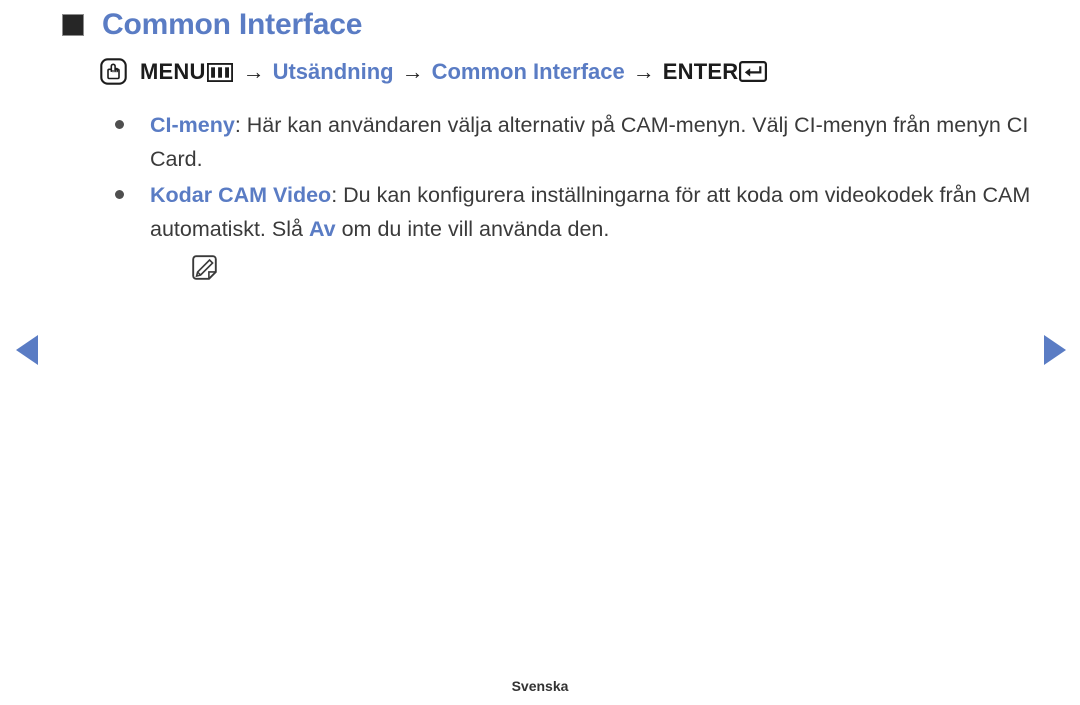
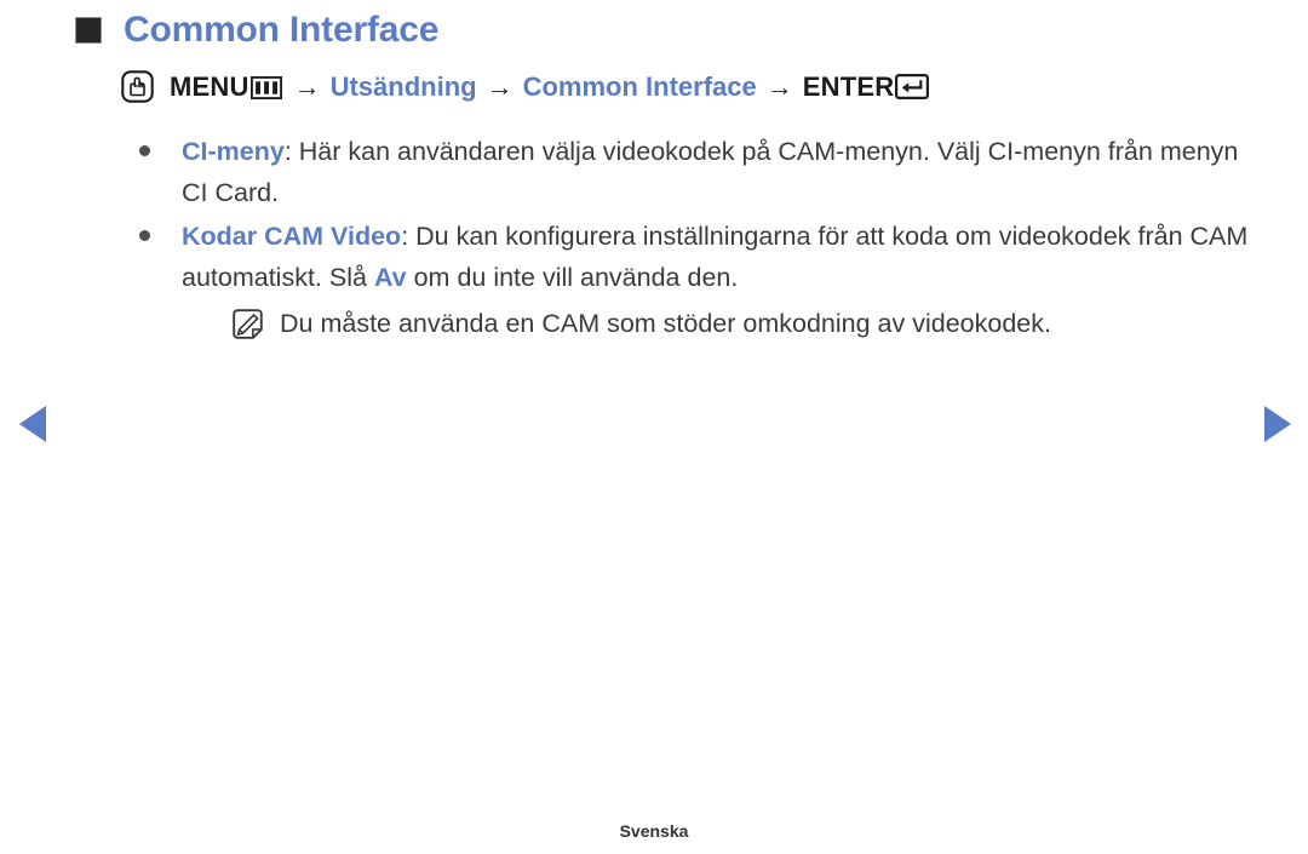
  Common Interface
  MENU
  →
  Utsändning
  →
  Common Interface
  →
  ENTER
- CI-meny: Här kan användaren välja alternativ på CAM-menyn. Välj CI-menyn från menyn CI Card.
+ CI-meny: Här kan användaren välja videokodek på CAM-menyn. Välj CI-menyn från menyn CI Card.
  Kodar CAM Video: Du kan konfigurera inställningarna för att koda om videokodek från CAM automatiskt. Slå Av om du inte vill använda den.
+ Du måste använda en CAM som stöder omkodning av videokodek.
  Svenska
